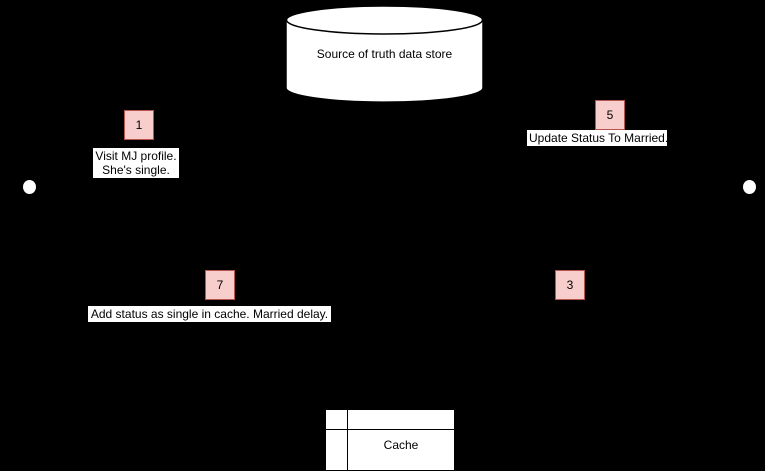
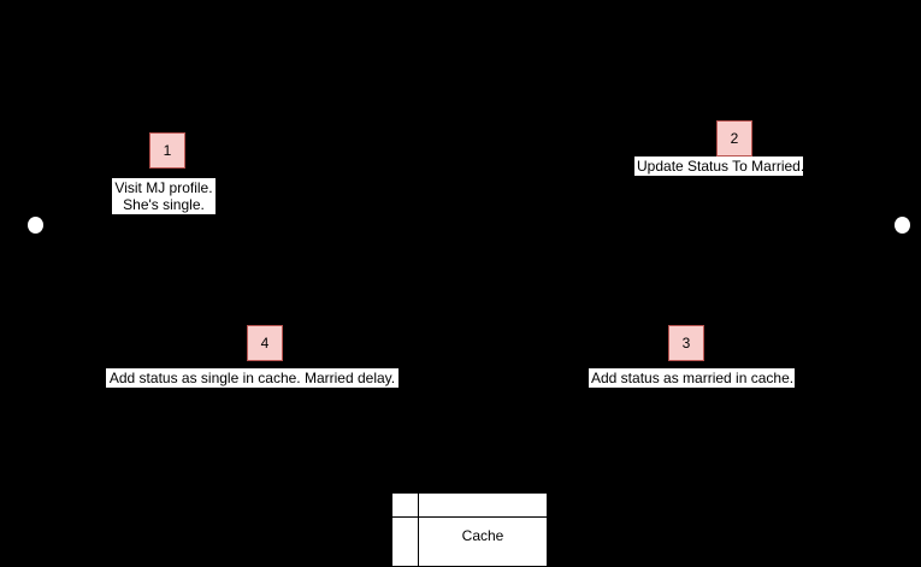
- Source of truth data store
  1
  Visit MJ profile.
  She's single.
- 5
+ 2
  Update Status To Married.
  3
+ Add status as married in cache.
- 7
+ 4
  Add status as single in cache. Married delay.
  Cache
